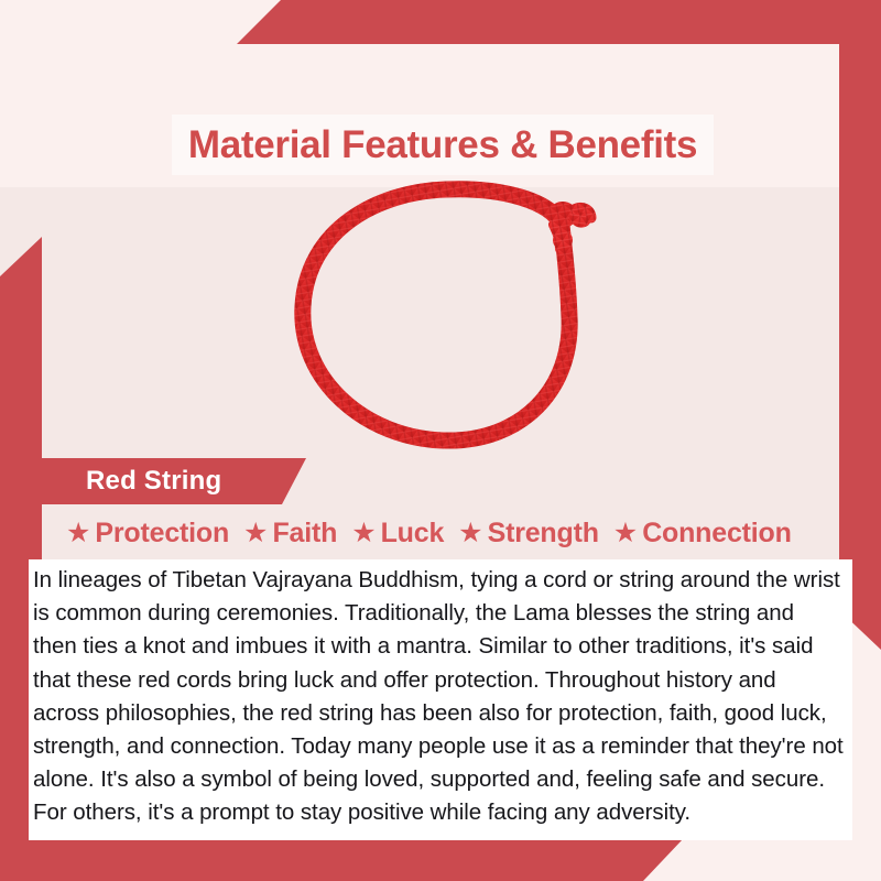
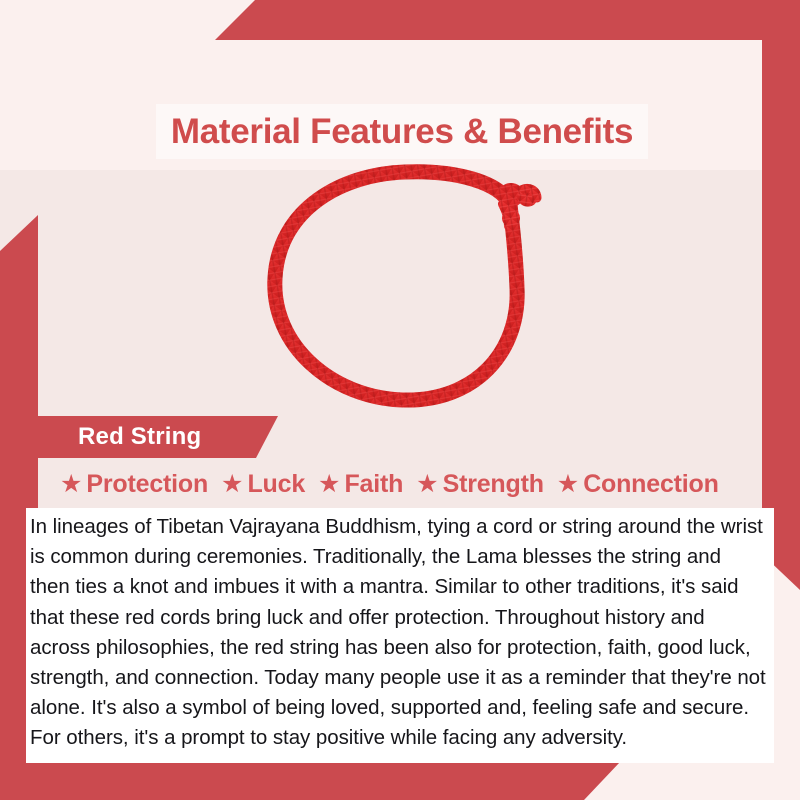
  Material Features & Benefits
  Red String
  ★
  Protection
  ★
- Faith
+ Luck
  ★
- Luck
+ Faith
  ★
  Strength
  ★
  Connection
  In lineages of Tibetan Vajrayana Buddhism, tying a cord or string around the wrist is common during ceremonies. Traditionally, the Lama blesses the string and then ties a knot and imbues it with a mantra. Similar to other traditions, it's said that these red cords bring luck and offer protection. Throughout history and across philosophies, the red string has been also for protection, faith, good luck, strength, and connection. Today many people use it as a reminder that they're not alone. It's also a symbol of being loved, supported and, feeling safe and secure. For others, it's a prompt to stay positive while facing any adversity.
